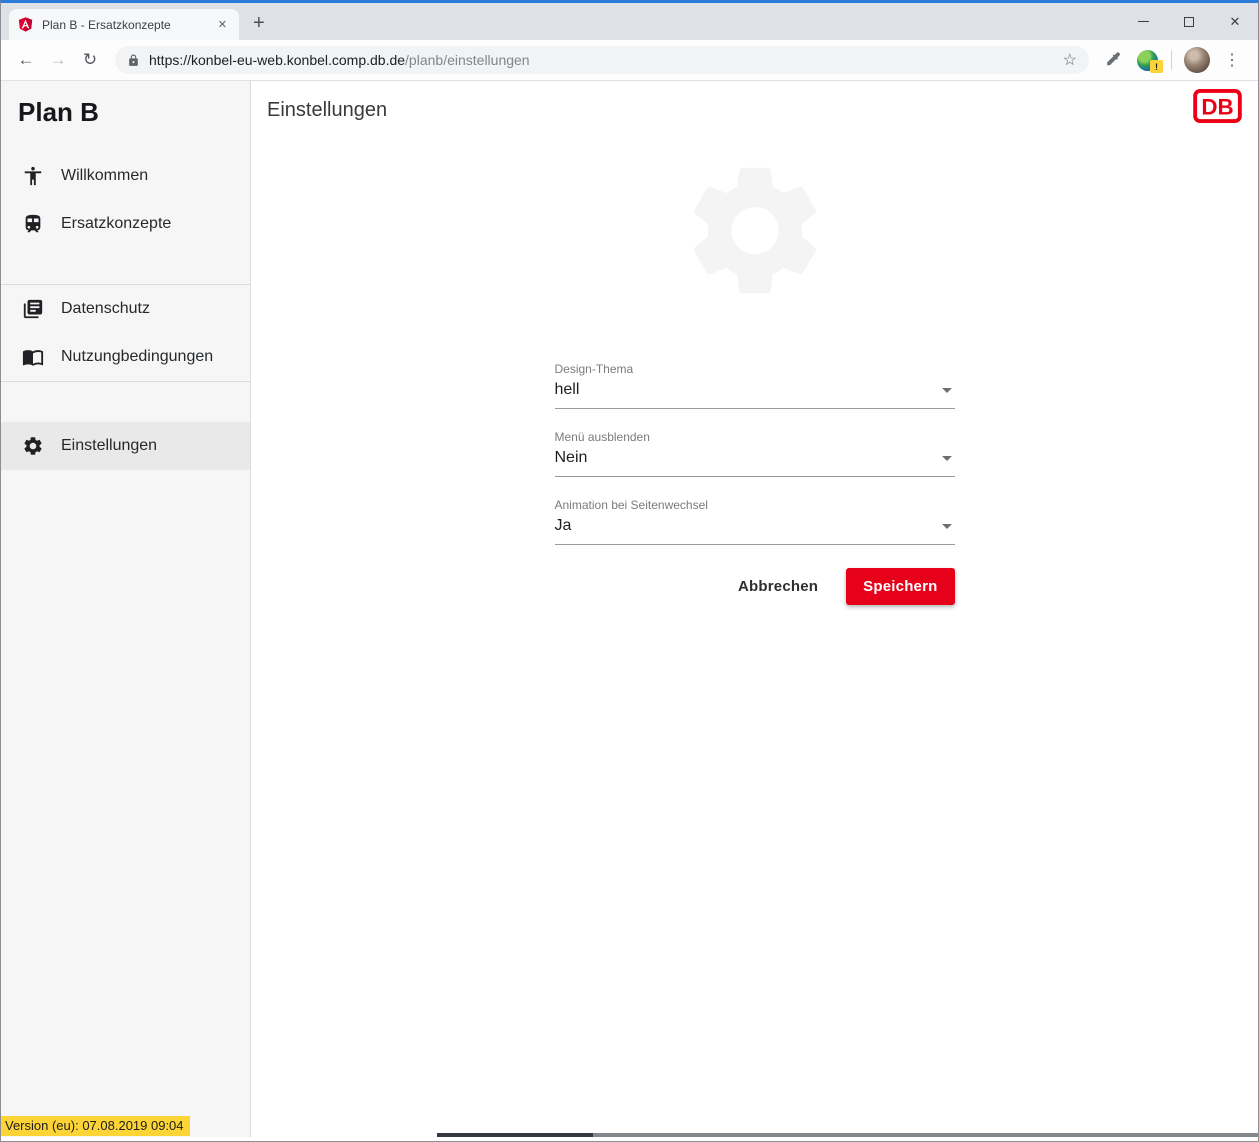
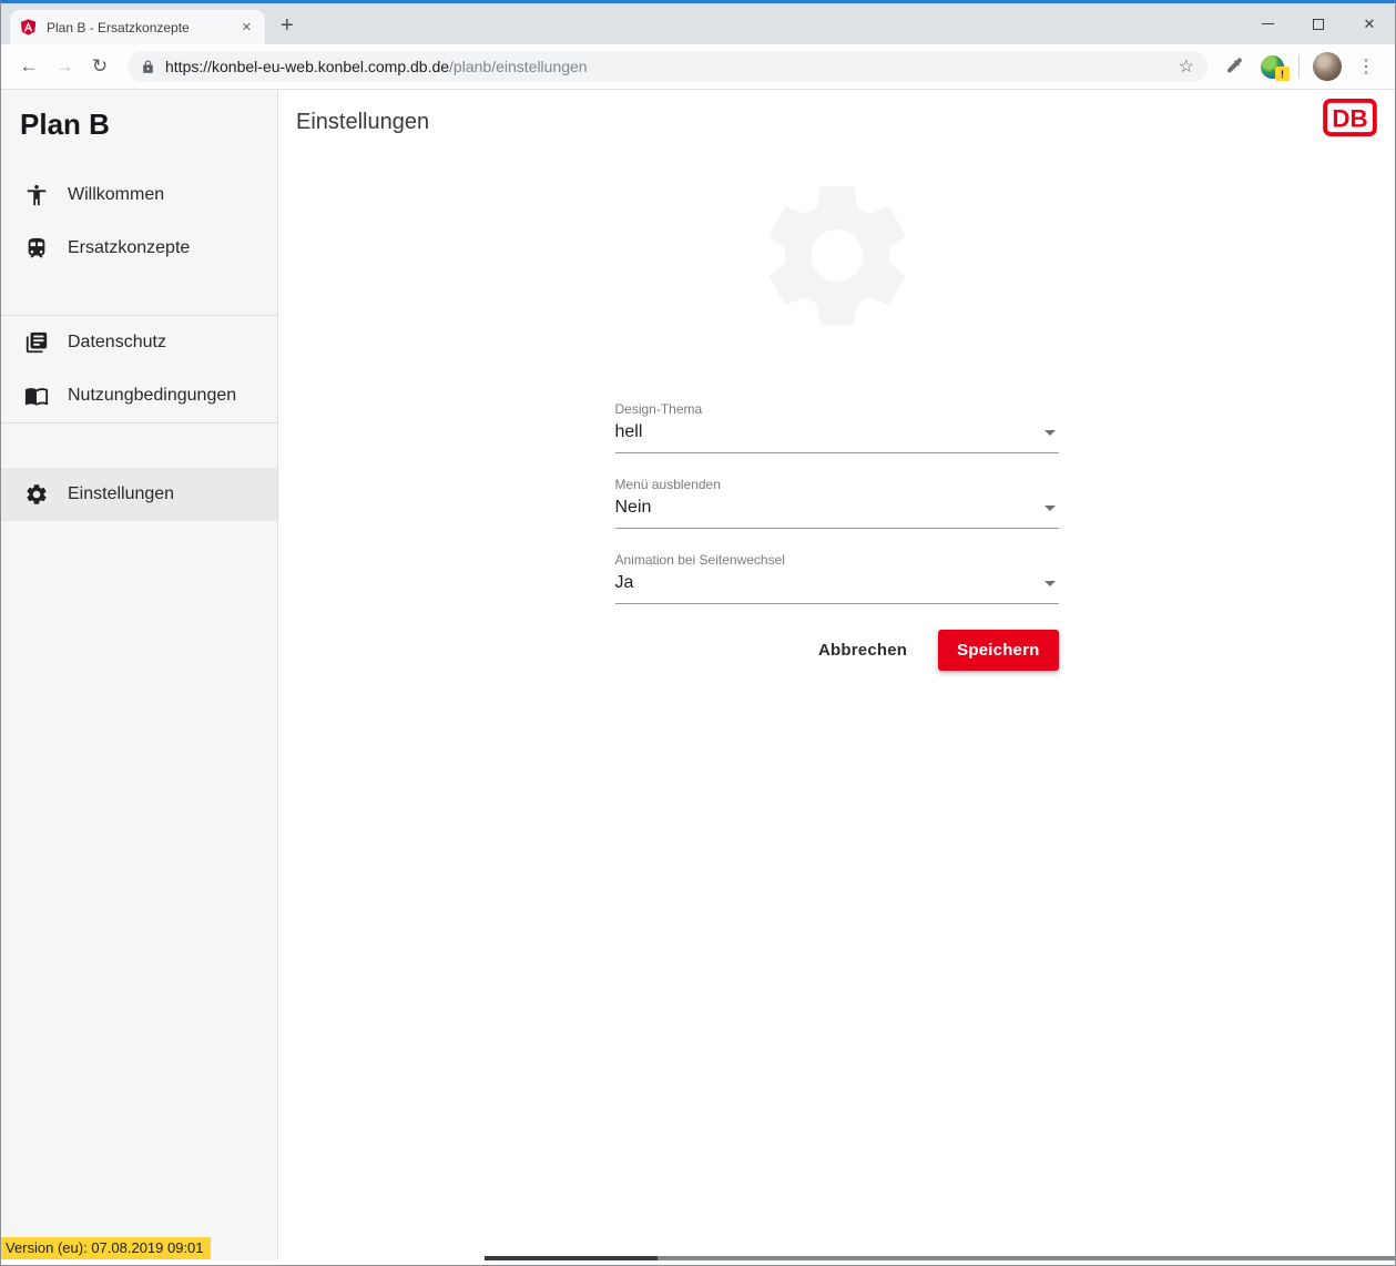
  Plan B - Ersatzkonzepte
  ✕
  +
  ✕
  ←
  →
  ↻
  https://konbel-eu-web.konbel.comp.db.de/planb/einstellungen
  ☆
  !
  ⋮
  Plan B
  Willkommen
  Ersatzkonzepte
  Datenschutz
  Nutzungbedingungen
  Einstellungen
- Version (eu): 07.08.2019 09:04
+ Version (eu): 07.08.2019 09:01
  Einstellungen
  DB
  Design-Thema
  hell
  Menü ausblenden
  Nein
  Animation bei Seitenwechsel
  Ja
  Abbrechen
  Speichern
